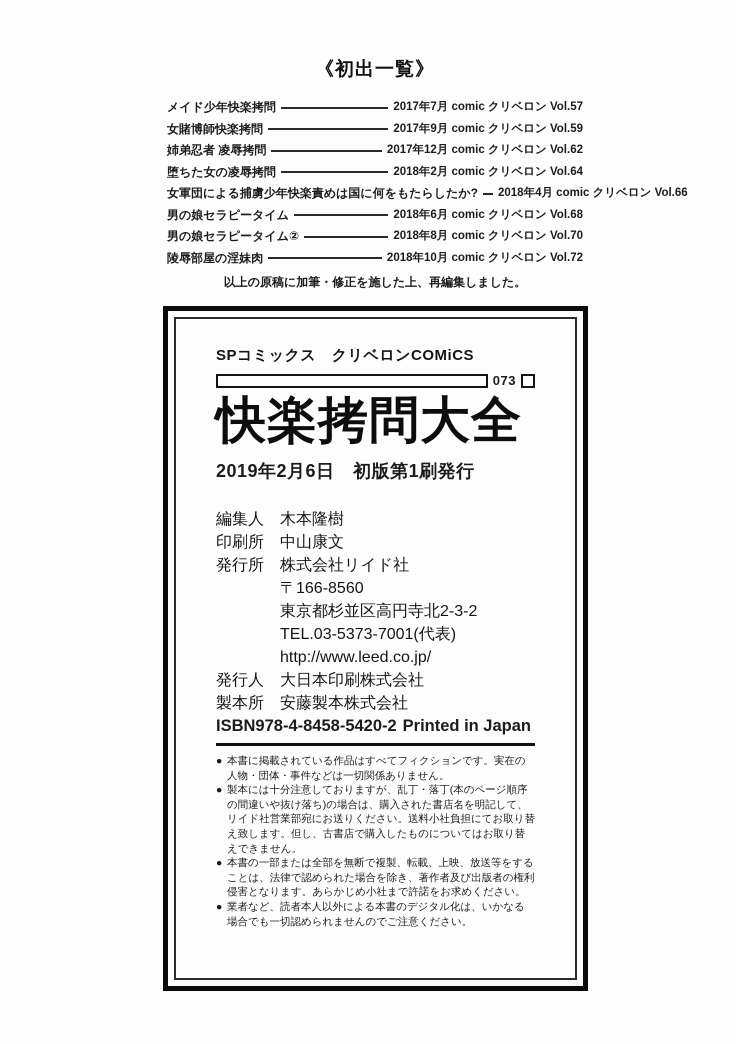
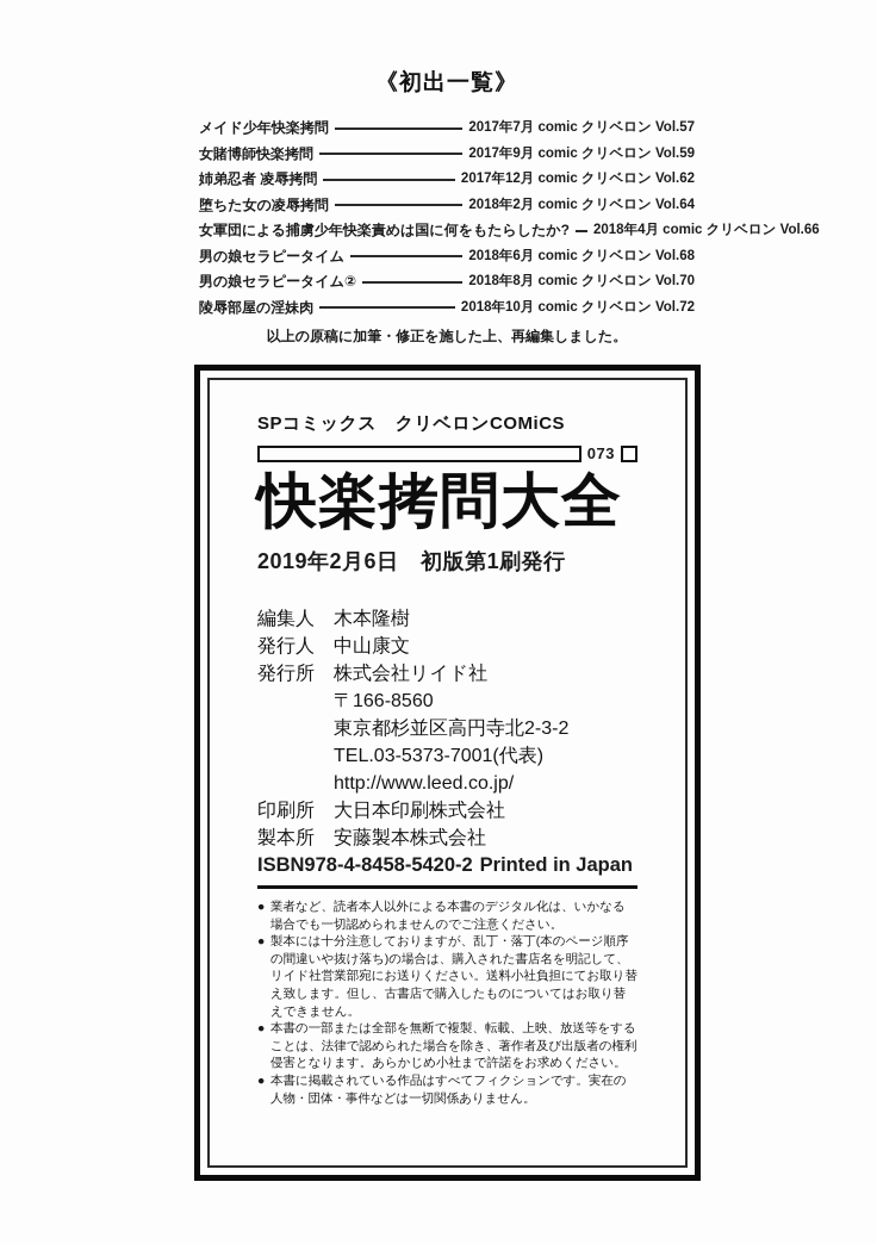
  《初出一覧》
  メイド少年快楽拷問
  2017年7月 comic クリベロン Vol.57
  女賭博師快楽拷問
  2017年9月 comic クリベロン Vol.59
  姉弟忍者 凌辱拷問
  2017年12月 comic クリベロン Vol.62
  堕ちた女の凌辱拷問
  2018年2月 comic クリベロン Vol.64
  女軍団による捕虜少年快楽責めは国に何をもたらしたか?
  2018年4月 comic クリベロン Vol.66
  男の娘セラピータイム
  2018年6月 comic クリベロン Vol.68
  男の娘セラピータイム②
  2018年8月 comic クリベロン Vol.70
  陵辱部屋の淫妹肉
  2018年10月 comic クリベロン Vol.72
  以上の原稿に加筆・修正を施した上、再編集しました。
  SPコミックス クリベロンCOMiCS
  073
  快楽拷問大全
  2019年2月6日 初版第1刷発行
  編集人
  木本隆樹
- 印刷所
+ 発行人
  中山康文
  発行所
  株式会社リイド社
  〒166-8560
  東京都杉並区高円寺北2-3-2
  TEL.03-5373-7001(代表)
  http://www.leed.co.jp/
- 発行人
+ 印刷所
  大日本印刷株式会社
  製本所
  安藤製本株式会社
  ISBN978-4-8458-5420-2
  Printed in Japan
  ●
- 本書に掲載されている作品はすべてフィクションです。実在の人物・団体・事件などは一切関係ありません。
+ 業者など、読者本人以外による本書のデジタル化は、いかなる場合でも一切認められませんのでご注意ください。
  ●
  製本には十分注意しておりますが、乱丁・落丁(本のページ順序の間違いや抜け落ち)の場合は、購入された書店名を明記して、リイド社営業部宛にお送りください。送料小社負担にてお取り替え致します。但し、古書店で購入したものについてはお取り替えできません。
  ●
  本書の一部または全部を無断で複製、転載、上映、放送等をすることは、法律で認められた場合を除き、著作者及び出版者の権利侵害となります。あらかじめ小社まで許諾をお求めください。
  ●
- 業者など、読者本人以外による本書のデジタル化は、いかなる場合でも一切認められませんのでご注意ください。
+ 本書に掲載されている作品はすべてフィクションです。実在の人物・団体・事件などは一切関係ありません。
